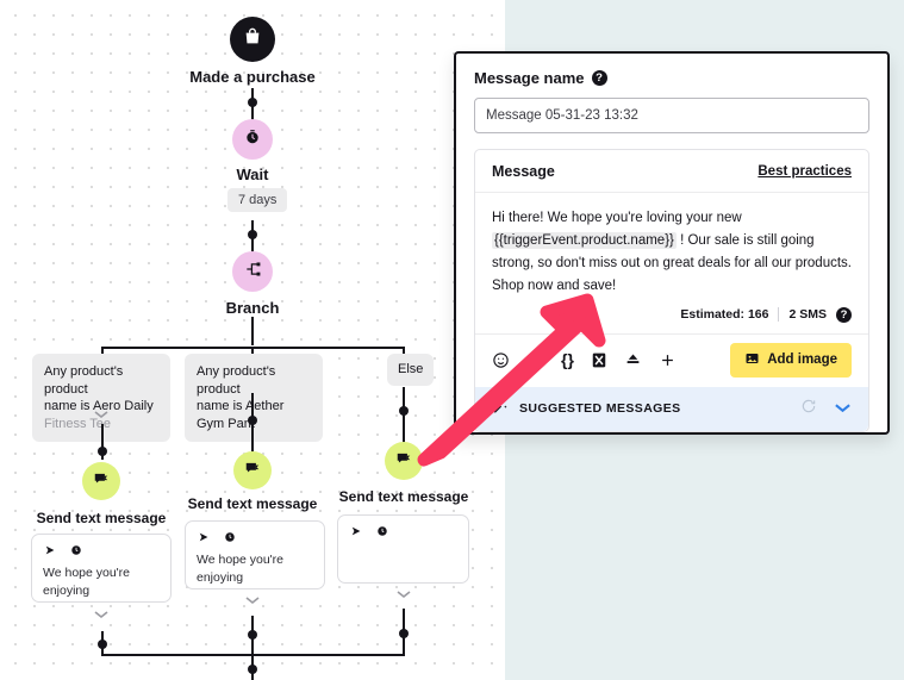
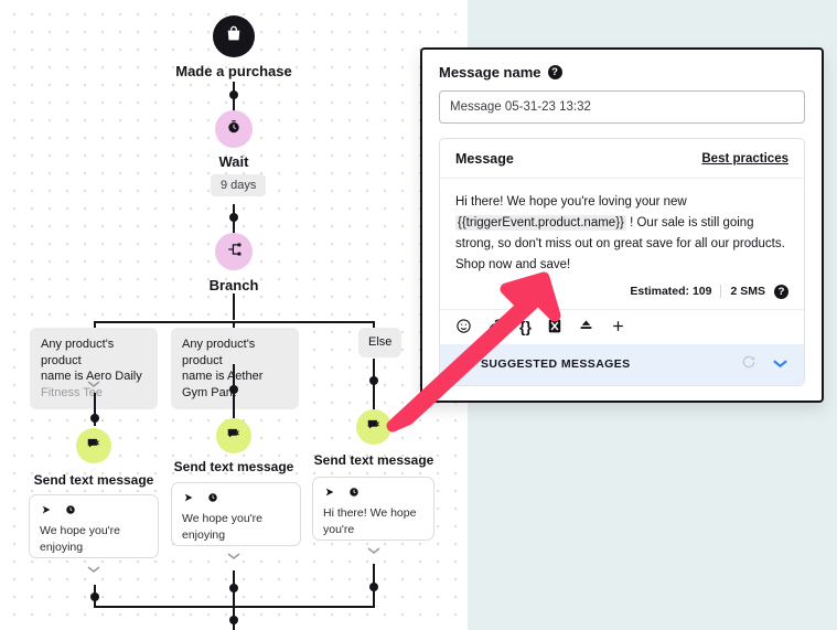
  Made a purchase
  Wait
- 7 days
+ 9 days
  Branch
  Any product's product
  name is Aero Daily
  Fitness Tee
  Any product's product
  name is Aether Gym Pan
  Else
  Send text message
  We hope you're enjoying
  Send text message
  We hope you're enjoying
  Send text message
+ Hi there! We hope you're
  Message name
  ?
  Message 05-31-23 13:32
  Message
  Best practices
- Hi there! We hope you're loving your new {{triggerEvent.product.name}} ! Our sale is still going strong, so don't miss out on great deals for all our products. Shop now and save!
+ Hi there! We hope you're loving your new {{triggerEvent.product.name}} ! Our sale is still going strong, so don't miss out on great save for all our products. Shop now and save!
- Estimated: 166
+ Estimated: 109
  2 SMS
  ?
  {}
- Add image
  SUGGESTED MESSAGES
